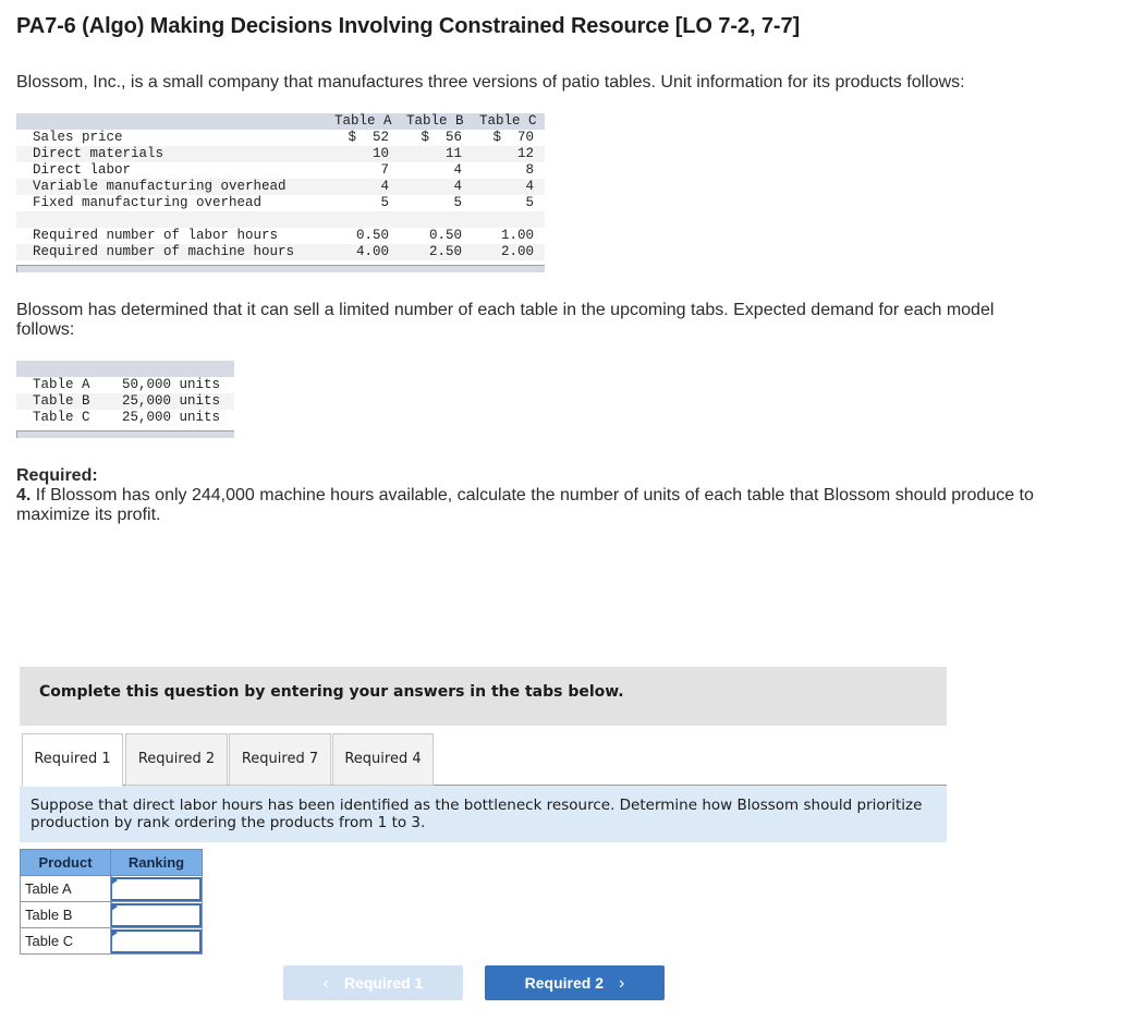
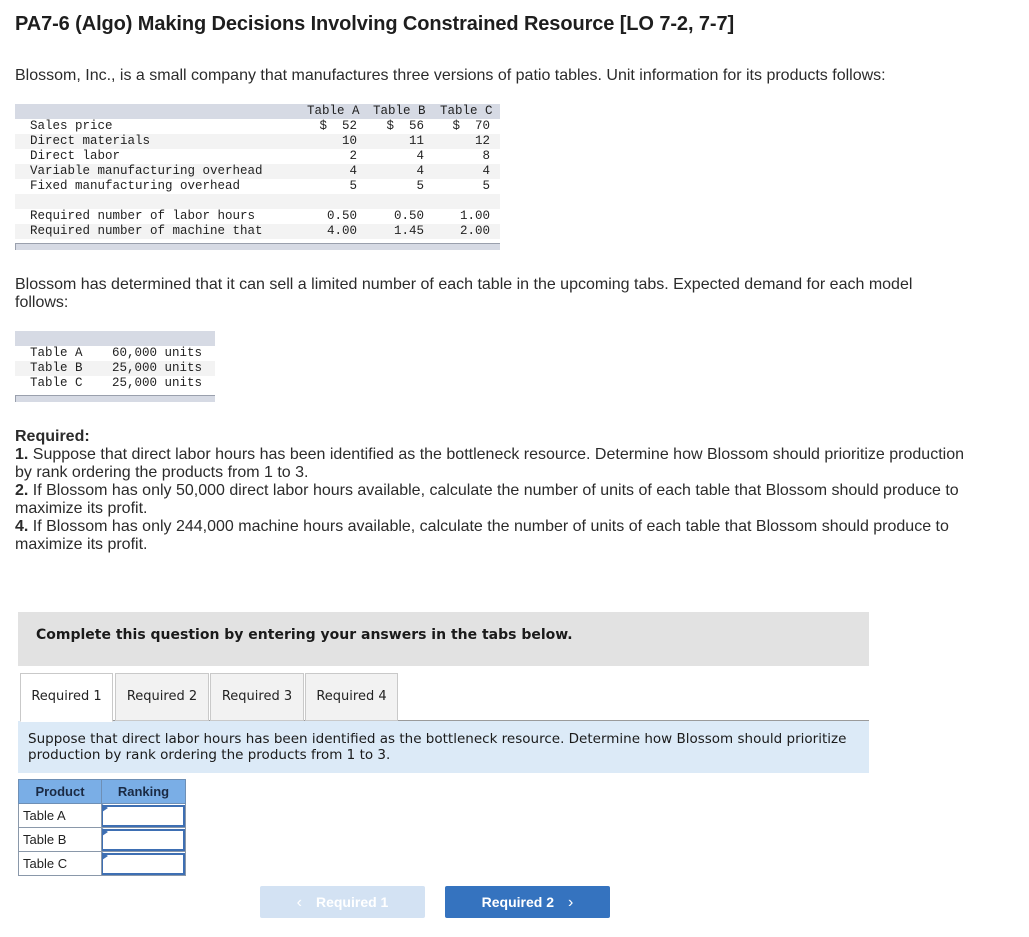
  PA7-6 (Algo) Making Decisions Involving Constrained Resource [LO 7-2, 7-7]
  Blossom, Inc., is a small company that manufactures three versions of patio tables. Unit information for its products follows:
  Table A
  Table B
  Table C
  Sales price
  $ 52
  $ 56
  $ 70
  Direct materials
  10
  11
  12
  Direct labor
- 7
+ 2
  4
  8
  Variable manufacturing overhead
  4
  4
  4
  Fixed manufacturing overhead
  5
  5
  5
  Required number of labor hours
  0.50
  0.50
  1.00
- Required number of machine hours
+ Required number of machine that
  4.00
- 2.50
+ 1.45
  2.00
  Blossom has determined that it can sell a limited number of each table in the upcoming tabs. Expected demand for each model follows:
  Table A
- 50,000 units
+ 60,000 units
  Table B
  25,000 units
  Table C
  25,000 units
  Required:
+ 1. Suppose that direct labor hours has been identified as the bottleneck resource. Determine how Blossom should prioritize production by rank ordering the products from 1 to 3.
+ 2. If Blossom has only 50,000 direct labor hours available, calculate the number of units of each table that Blossom should produce to maximize its profit.
  4. If Blossom has only 244,000 machine hours available, calculate the number of units of each table that Blossom should produce to maximize its profit.
  Complete this question by entering your answers in the tabs below.
  Required 1
  Required 2
- Required 7
+ Required 3
  Required 4
  Suppose that direct labor hours has been identified as the bottleneck resource. Determine how Blossom should prioritize production by rank ordering the products from 1 to 3.
  Product	Ranking
  Table A
  Table B
  Table C
  ‹ Required 1
  Required 2 ›
